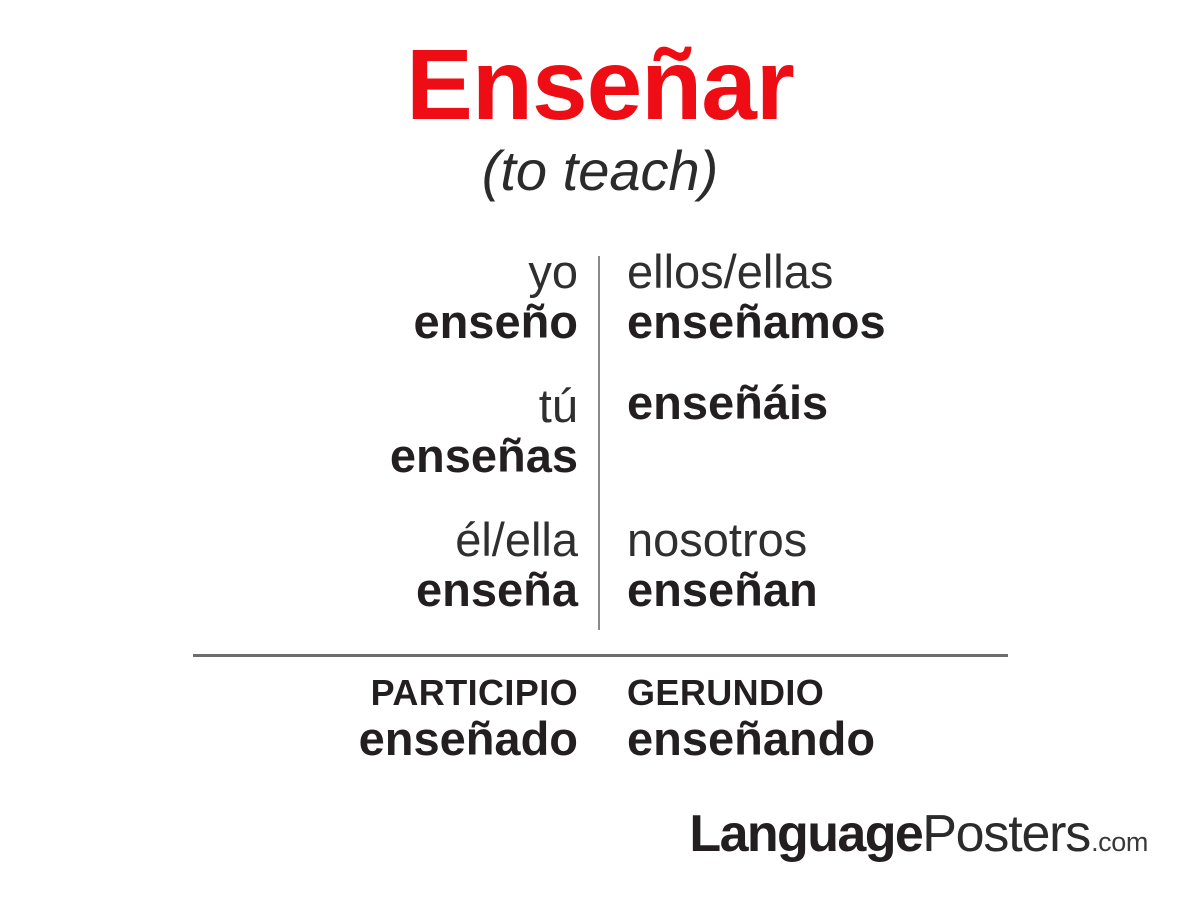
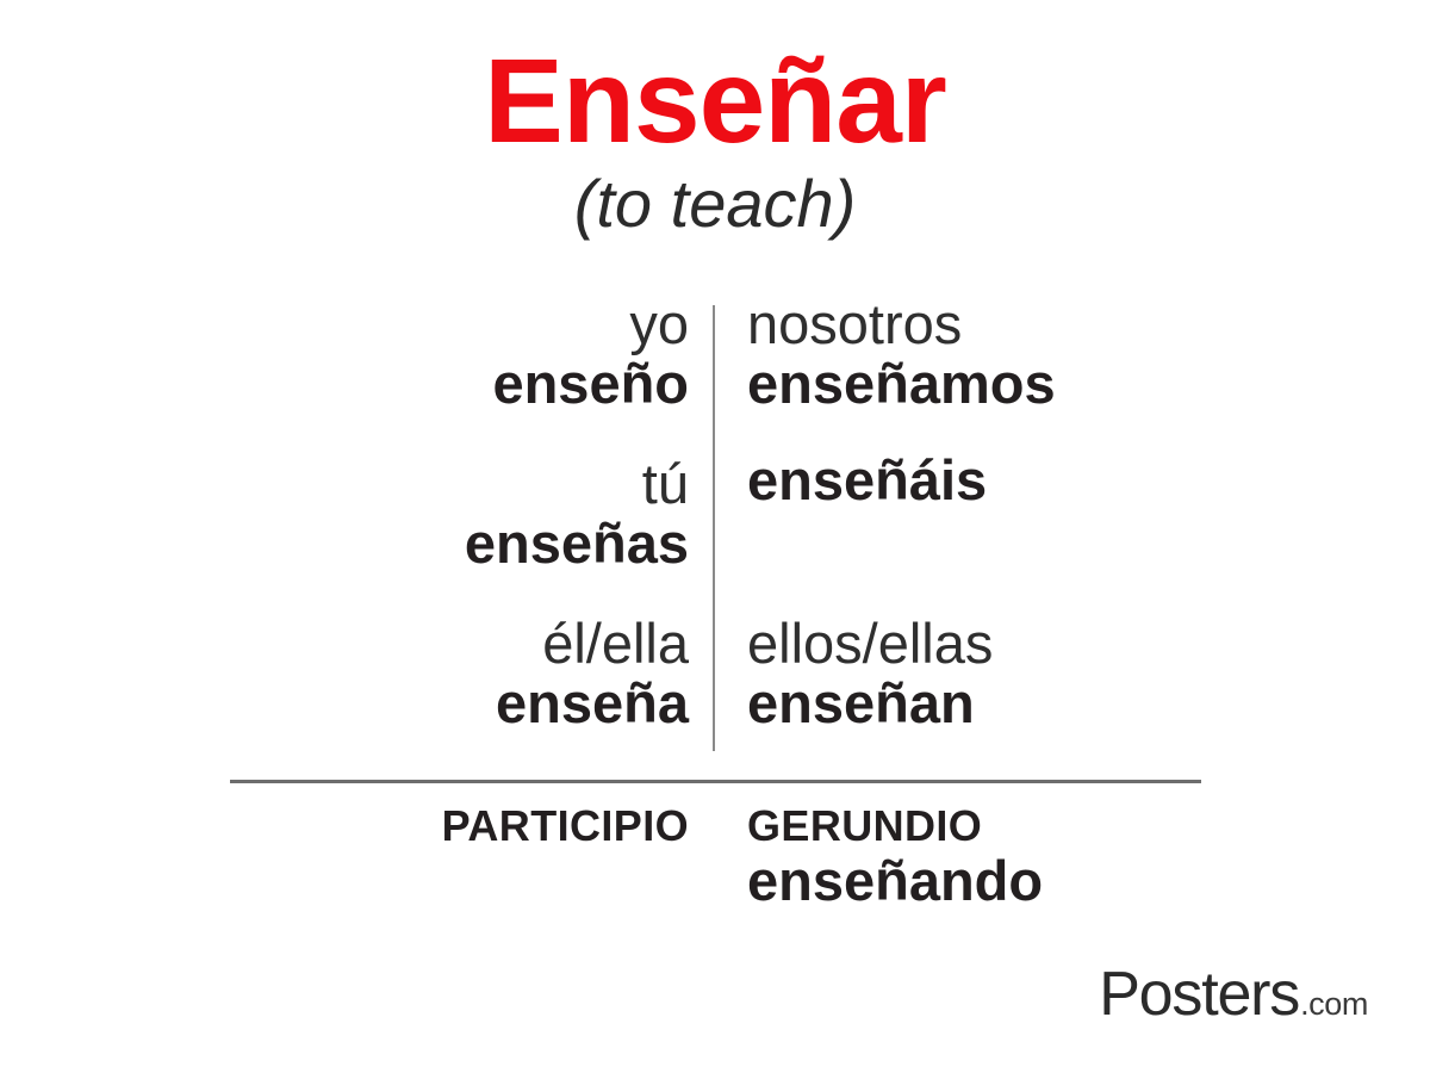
  Enseñar
  (to teach)
  yo
  enseño
- ellos/ellas
+ nosotros
  enseñamos
  tú
  enseñas
  enseñáis
  él/ella
  enseña
- nosotros
+ ellos/ellas
  enseñan
  PARTICIPIO
- enseñado
  GERUNDIO
  enseñando
- Language
  Posters
  .com
